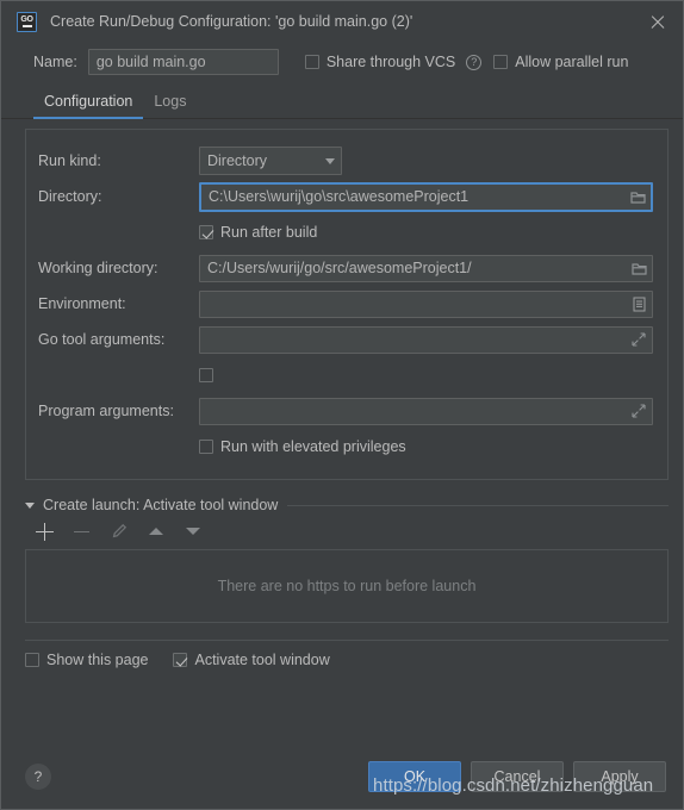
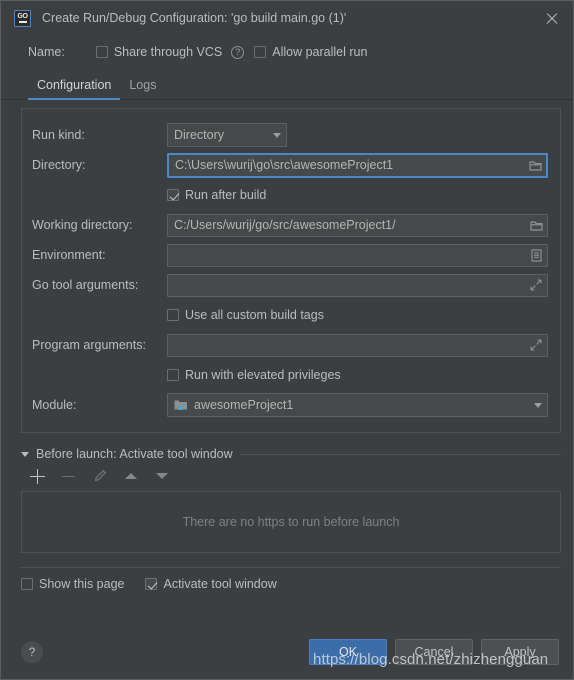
- Create Run/Debug Configuration: 'go build main.go (2)'
+ Create Run/Debug Configuration: 'go build main.go (1)'
  Name:
- go build main.go
  Share through VCS
  ?
  Allow parallel run
  Configuration
  Logs
  Run kind:
  Directory
  Directory:
  C:\Users\wurij\go\src\awesomeProject1
  Run after build
  Working directory:
  C:/Users/wurij/go/src/awesomeProject1/
  Environment:
  Go tool arguments:
+ Use all custom build tags
  Program arguments:
  Run with elevated privileges
+ Module:
+ awesomeProject1
- Create launch: Activate tool window
+ Before launch: Activate tool window
  There are no https to run before launch
  Show this page
  Activate tool window
  ?
  OK
  Cancel
  Apply
  https://blog.csdn.net/zhizhengguan
